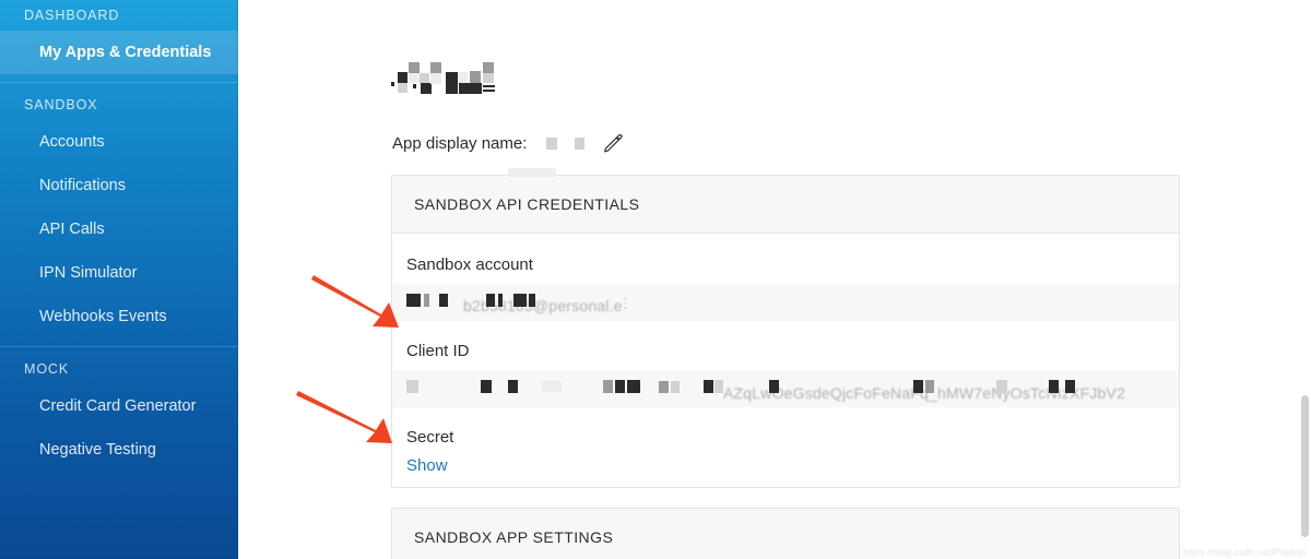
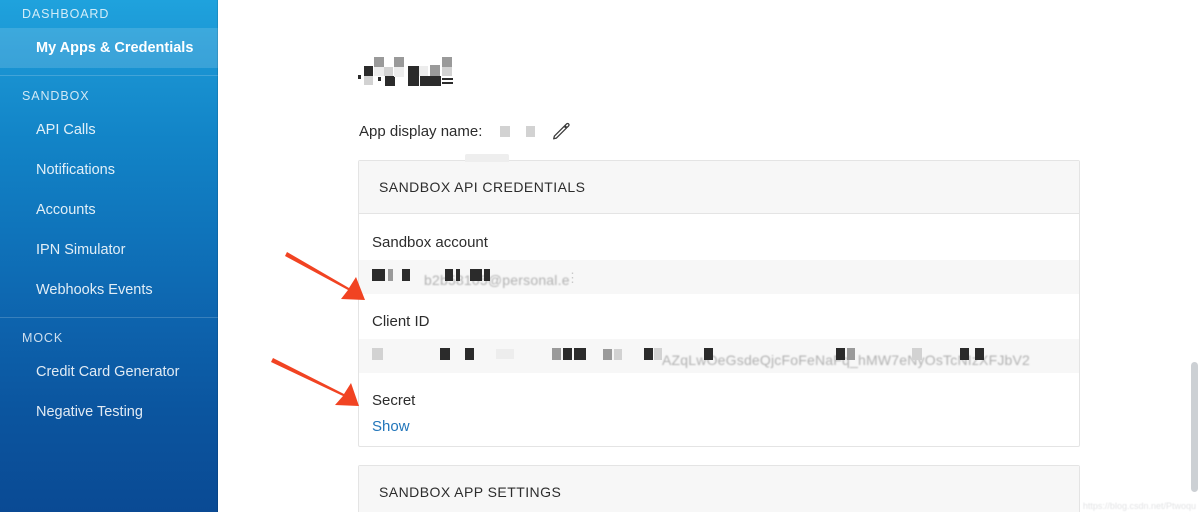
  DASHBOARD
  My Apps & Credentials
  SANDBOX
- Accounts
+ API Calls
  Notifications
- API Calls
+ Accounts
  IPN Simulator
  Webhooks Events
  MOCK
  Credit Card Generator
  Negative Testing
  App display name:
  SANDBOX API CREDENTIALS
  Sandbox account
  b2b1@personal.e
  ⋮
  Client ID
  AZqLwOeGsdeQjcFoFeNaFq_hMW7eNyOsTcNIzXFJbV2
  Secret
  Show
  SANDBOX APP SETTINGS
